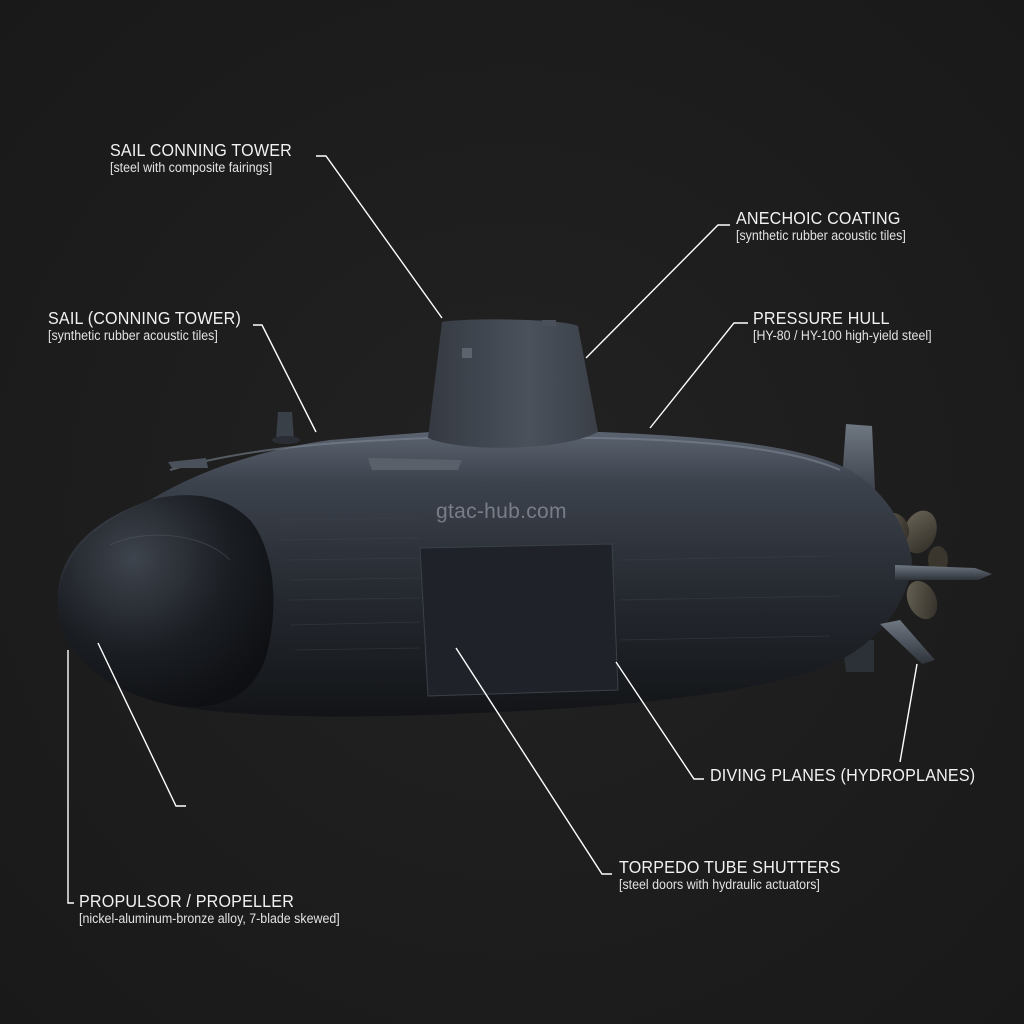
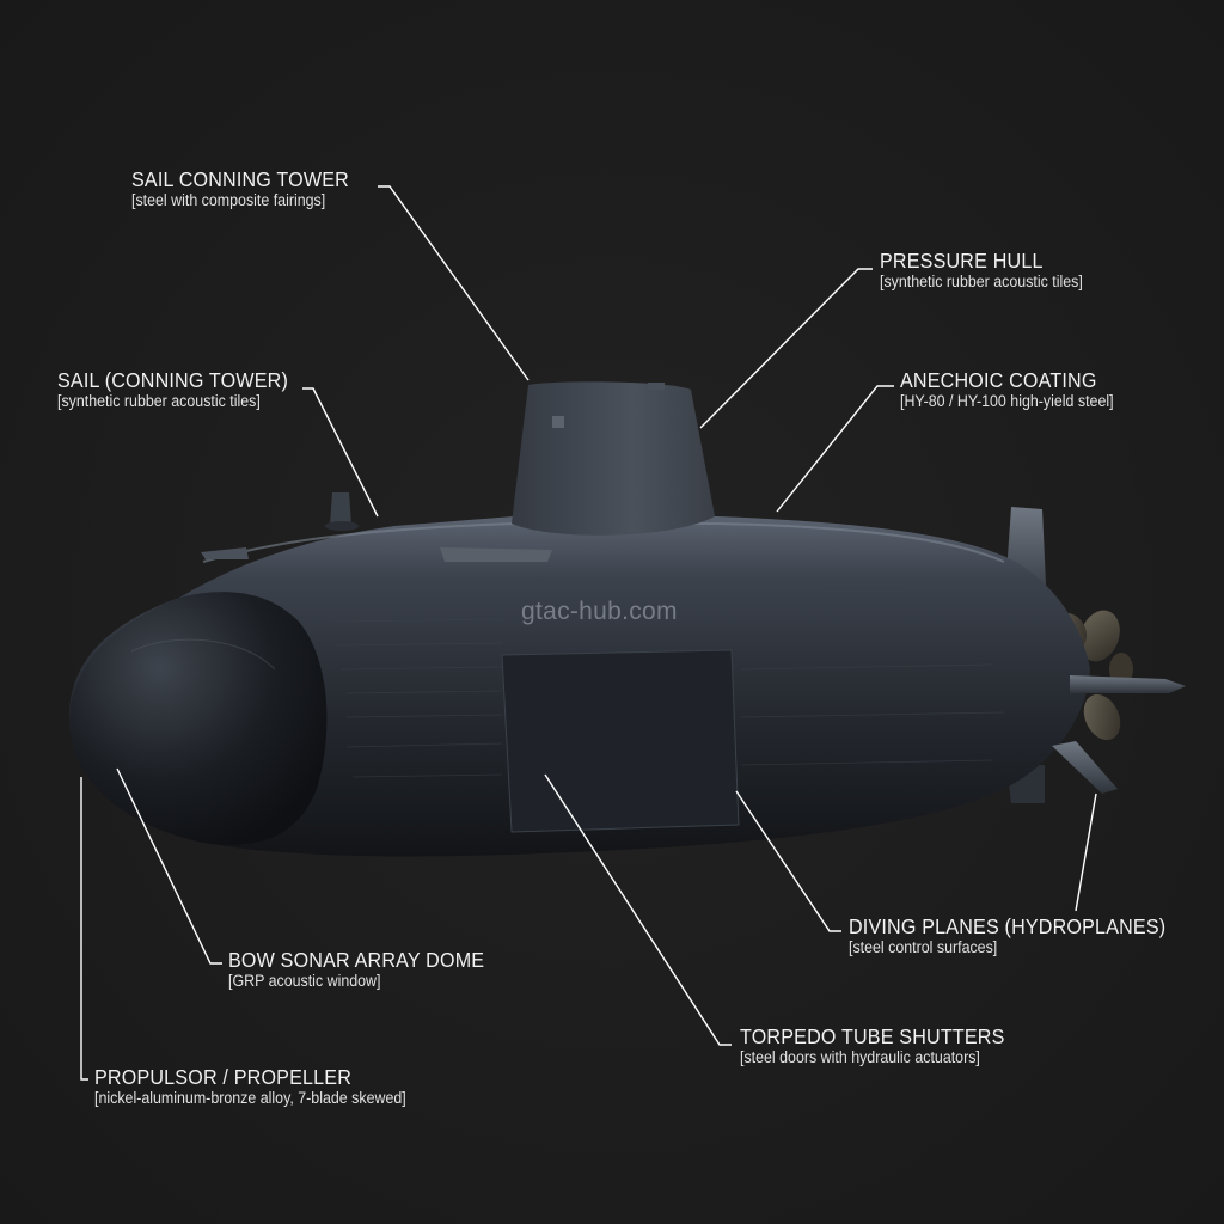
  gtac-hub.com
  SAIL CONNING TOWER
  [steel with composite fairings]
- ANECHOIC COATING
+ PRESSURE HULL
  [synthetic rubber acoustic tiles]
  SAIL (CONNING TOWER)
  [synthetic rubber acoustic tiles]
- PRESSURE HULL
+ ANECHOIC COATING
  [HY-80 / HY-100 high-yield steel]
  DIVING PLANES (HYDROPLANES)
+ [steel control surfaces]
+ BOW SONAR ARRAY DOME
+ [GRP acoustic window]
  TORPEDO TUBE SHUTTERS
  [steel doors with hydraulic actuators]
  PROPULSOR / PROPELLER
  [nickel-aluminum-bronze alloy, 7-blade skewed]
